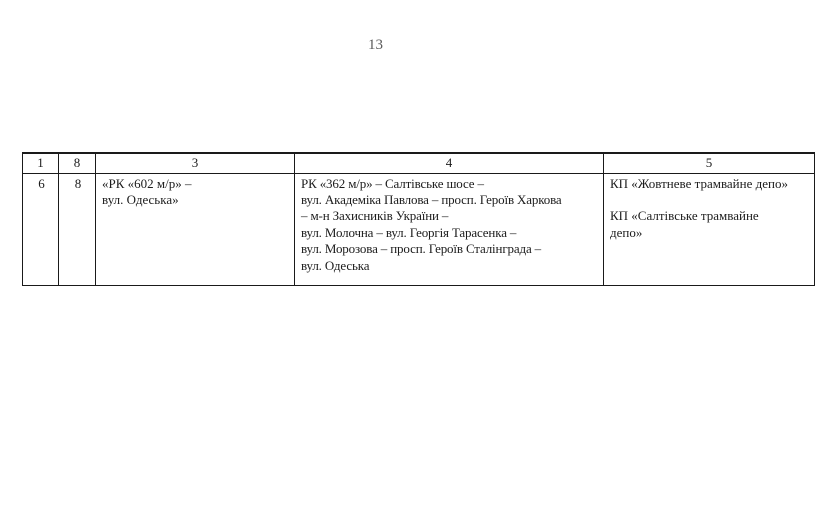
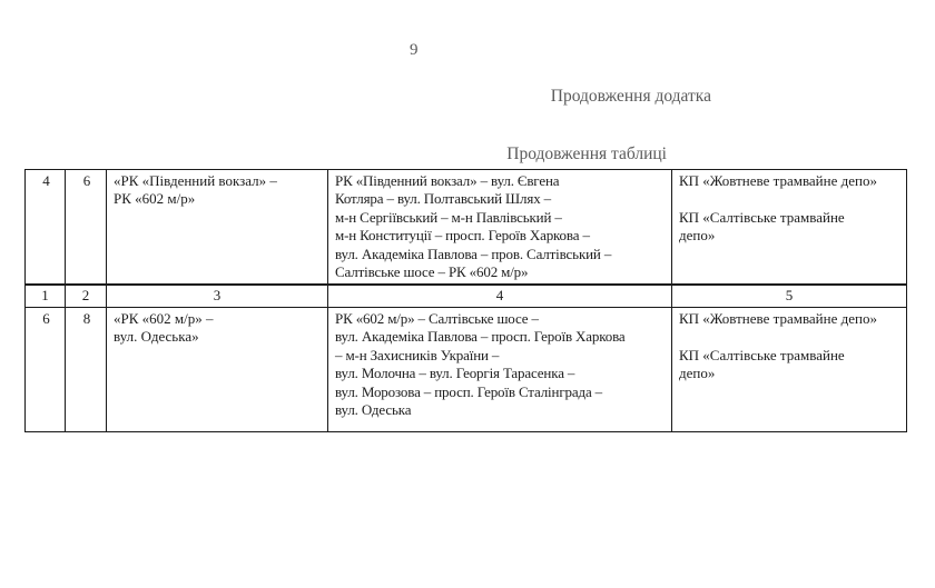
- 13
+ 9
+ Продовження додатка
+ Продовження таблиці
+ 4	6	«РК «Південний вокзал» – РК «602 м/р»	РК «Південний вокзал» – вул. Євгена Котляра – вул. Полтавський Шлях – м-н Сергіївський – м-н Павлівський – м-н Конституції – просп. Героїв Харкова – вул. Академіка Павлова – пров. Салтівський – Салтівське шосе – РК «602 м/р»	КП «Жовтневе трамвайне депо» КП «Салтівське трамвайне депо»
- 1	8	3	4	5
+ 1	2	3	4	5
- 6	8	«РК «602 м/р» – вул. Одеська»	РК «362 м/р» – Салтівське шосе – вул. Академіка Павлова – просп. Героїв Харкова – м-н Захисників України – вул. Молочна – вул. Георгія Тарасенка – вул. Морозова – просп. Героїв Сталінграда – вул. Одеська	КП «Жовтневе трамвайне депо» КП «Салтівське трамвайне депо»
+ 6	8	«РК «602 м/р» – вул. Одеська»	РК «602 м/р» – Салтівське шосе – вул. Академіка Павлова – просп. Героїв Харкова – м-н Захисників України – вул. Молочна – вул. Георгія Тарасенка – вул. Морозова – просп. Героїв Сталінграда – вул. Одеська	КП «Жовтневе трамвайне депо» КП «Салтівське трамвайне депо»
